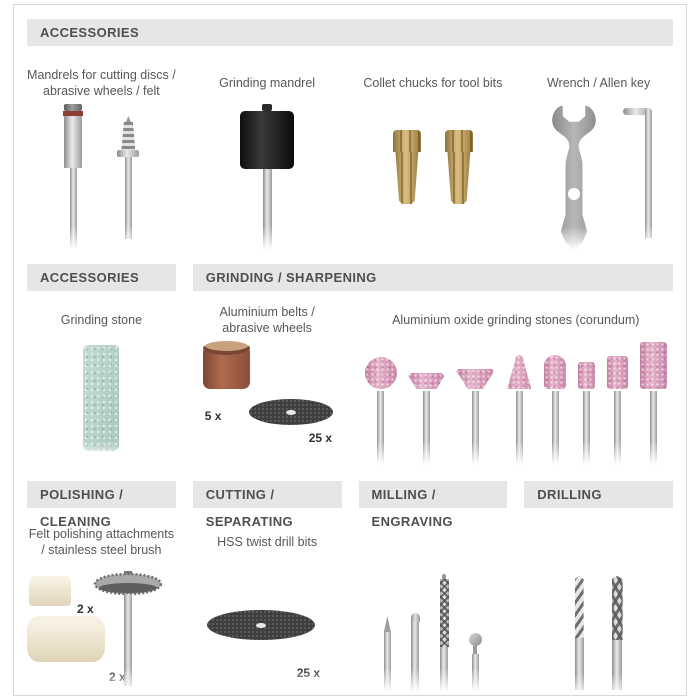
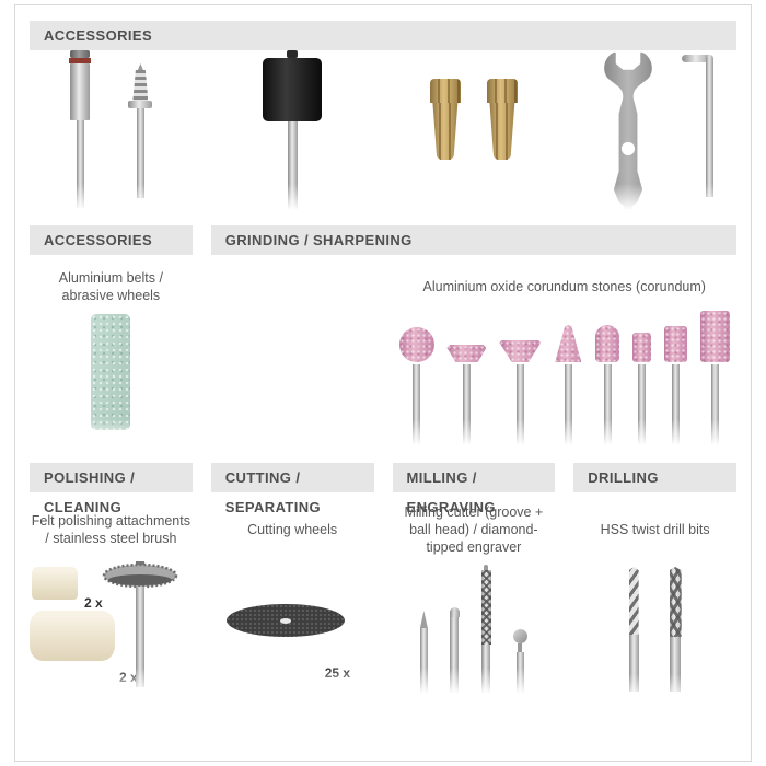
  ACCESSORIES
- Mandrels for cutting discs / abrasive wheels / felt
- Grinding mandrel
- Collet chucks for tool bits
- Wrench / Allen key
  ACCESSORIES
  GRINDING / SHARPENING
- Grinding stone
  Aluminium belts / abrasive wheels
- Aluminium oxide grinding stones (corundum)
+ Aluminium oxide corundum stones (corundum)
- 5 x
- 25 x
  POLISHING / CLEANING
  CUTTING / SEPARATING
  MILLING / ENGRAVING
  DRILLING
  Felt polishing attachments / stainless steel brush
+ Cutting wheels
+ Milling cutter (groove + ball head) / diamond-tipped engraver
  HSS twist drill bits
  2 x
